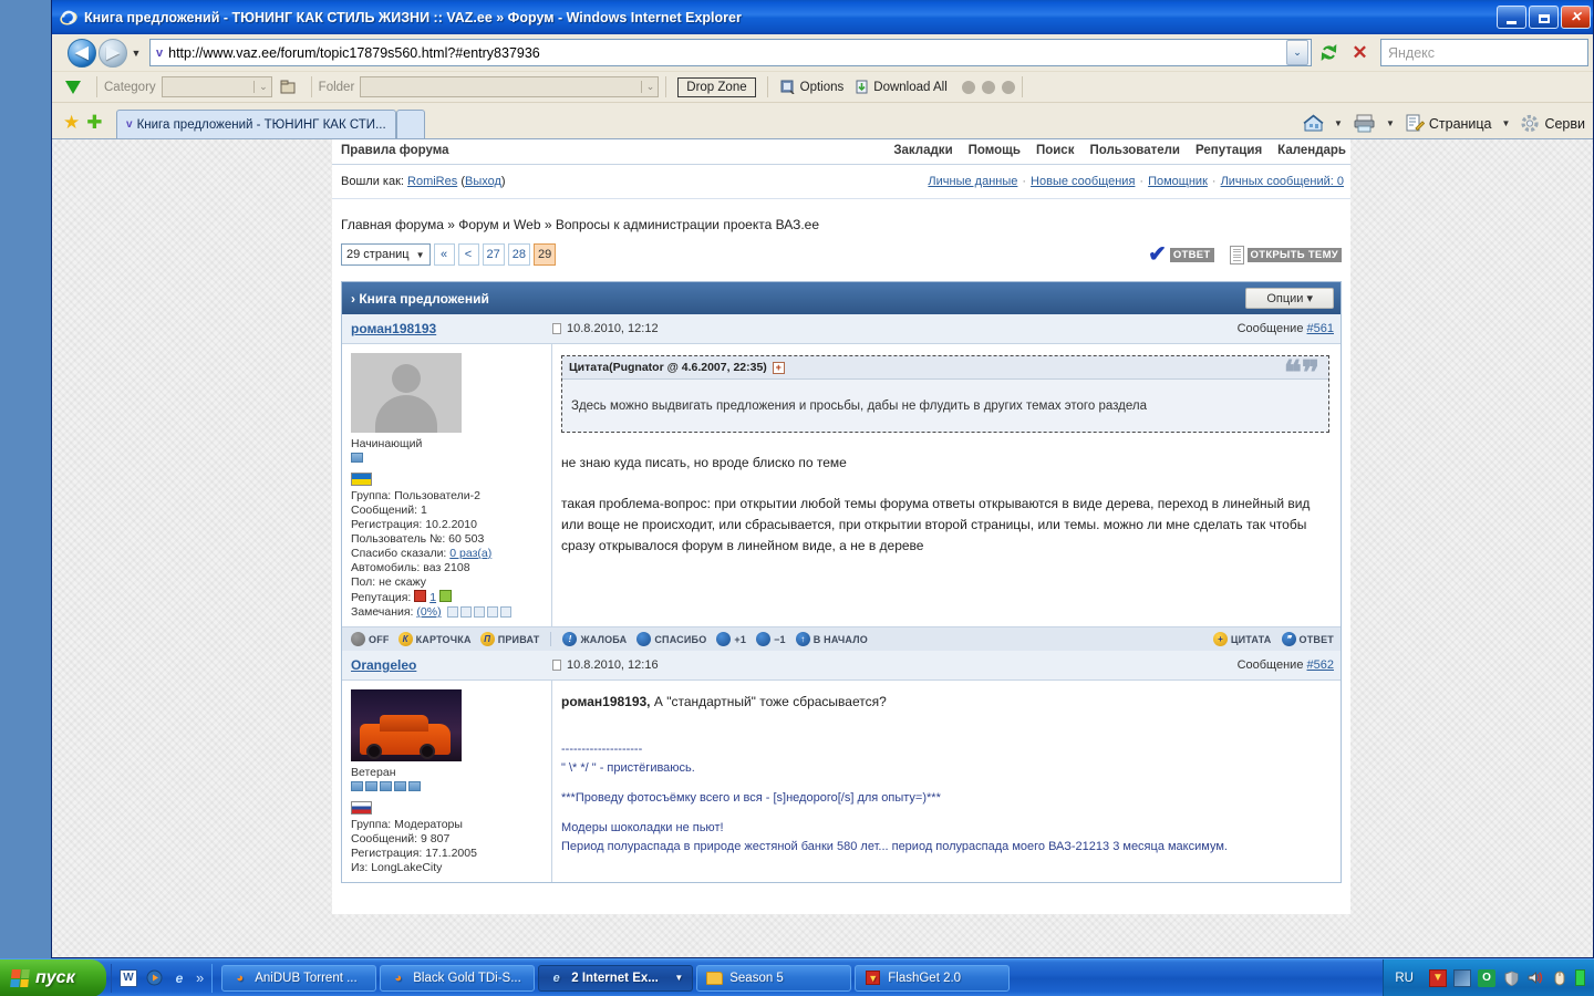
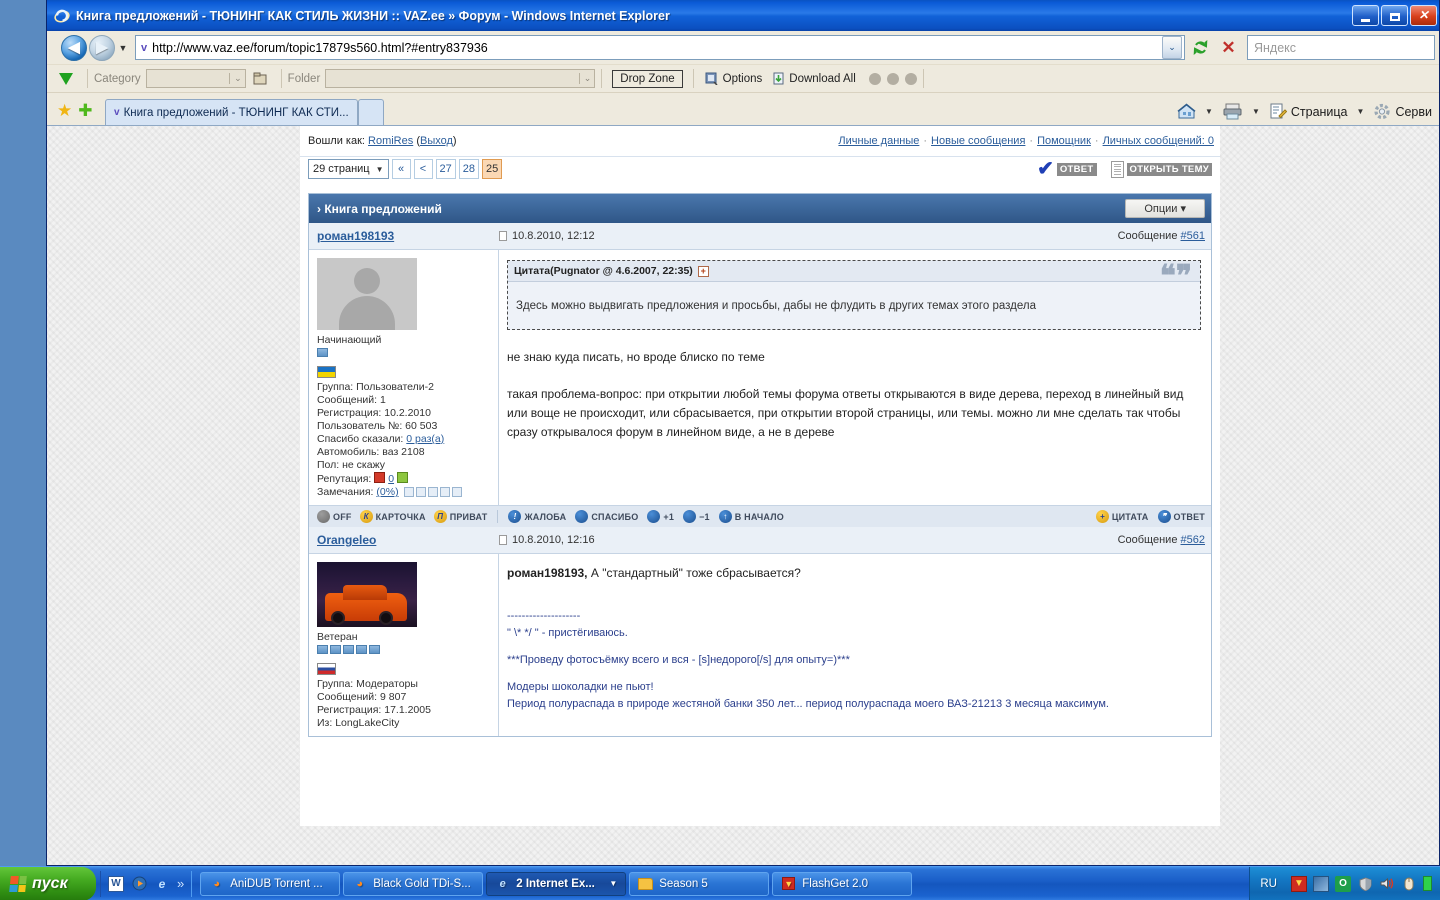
  Книга предложений - ТЮНИНГ КАК СТИЛЬ ЖИЗНИ :: VAZ.ee » Форум - Windows Internet Explorer
  ✕
  ◀
  ▶
  ▼
  v
  http://www.vaz.ee/forum/topic17879s560.html?#entry837936
  ⌄
  ✕
  Яндекс
  Category
  ⌄
  Folder
  ⌄
  Drop Zone
  Options
  Download All
  ★
  ✚
  v
  Книга предложений - ТЮНИНГ КАК СТИ...
  ▼
  ▼
  Страница
  ▼
  Серви
- Правила форума
- Закладки
- Помощь
- Поиск
- Пользователи
- Репутация
- Календарь
  Вошли как: RomiRes (Выход)
  Личные данные
  ·
  Новые сообщения
  ·
  Помощник
  ·
  Личных сообщений: 0
- Главная форума » Форум и Web » Вопросы к администрации проекта ВАЗ.ee
  29 страниц
  ▼
  «
  <
  27
  28
- 29
+ 25
  ✔
  ОТВЕТ
  ОТКРЫТЬ ТЕМУ
  › Книга предложений
  Опции ▾
  роман198193
  10.8.2010, 12:12
  Сообщение #561
  Начинающий
  Группа: Пользователи-2
  Сообщений: 1
  Регистрация: 10.2.2010
  Пользователь №: 60 503
  Спасибо сказали: 0 раз(а)
  Автомобиль: ваз 2108
  Пол: не скажу
- Репутация: 1
+ Репутация: 0
  Замечания: (0%)
  Цитата(Pugnator @ 4.6.2007, 22:35)
  +
  ❝❞
  Здесь можно выдвигать предложения и просьбы, дабы не флудить в других темах этого раздела
  не знаю куда писать, но вроде блиско по теме
  такая проблема-вопрос: при открытии любой темы форума ответы открываются в виде дерева, переход в линейный вид или воще не происходит, или сбрасывается, при открытии второй страницы, или темы. можно ли мне сделать так чтобы сразу открывалося форум в линейном виде, а не в дереве
  OFF
  К
  КАРТОЧКА
  П
  ПРИВАТ
  !
  ЖАЛОБА
  СПАСИБО
  +1
  −1
  ↑
  В НАЧАЛО
  +
  ЦИТАТА
  ❞
  ОТВЕТ
  Orangeleo
  10.8.2010, 12:16
  Сообщение #562
  Ветеран
  Группа: Модераторы
  Сообщений: 9 807
  Регистрация: 17.1.2005
  Из: LongLakeCity
  роман198193, А "стандартный" тоже сбрасывается?
  --------------------
  " \* */ " - пристёгиваюсь.
  ***Проведу фотосъёмку всего и вся - [s]недорого[/s] для опыту=)***
  Модеры шоколадки не пьют!
- Период полураспада в природе жестяной банки 580 лет... период полураспада моего ВАЗ-21213 3 месяца максимум.
+ Период полураспада в природе жестяной банки 350 лет... период полураспада моего ВАЗ-21213 3 месяца максимум.
  пуск
  W
  e
  »
  ◕
  AniDUB Torrent ...
  ◕
  Black Gold TDi-S...
  e
  2 Internet Ex...
  ▼
  Season 5
  ▼
  FlashGet 2.0
  RU
  ▼
  O
